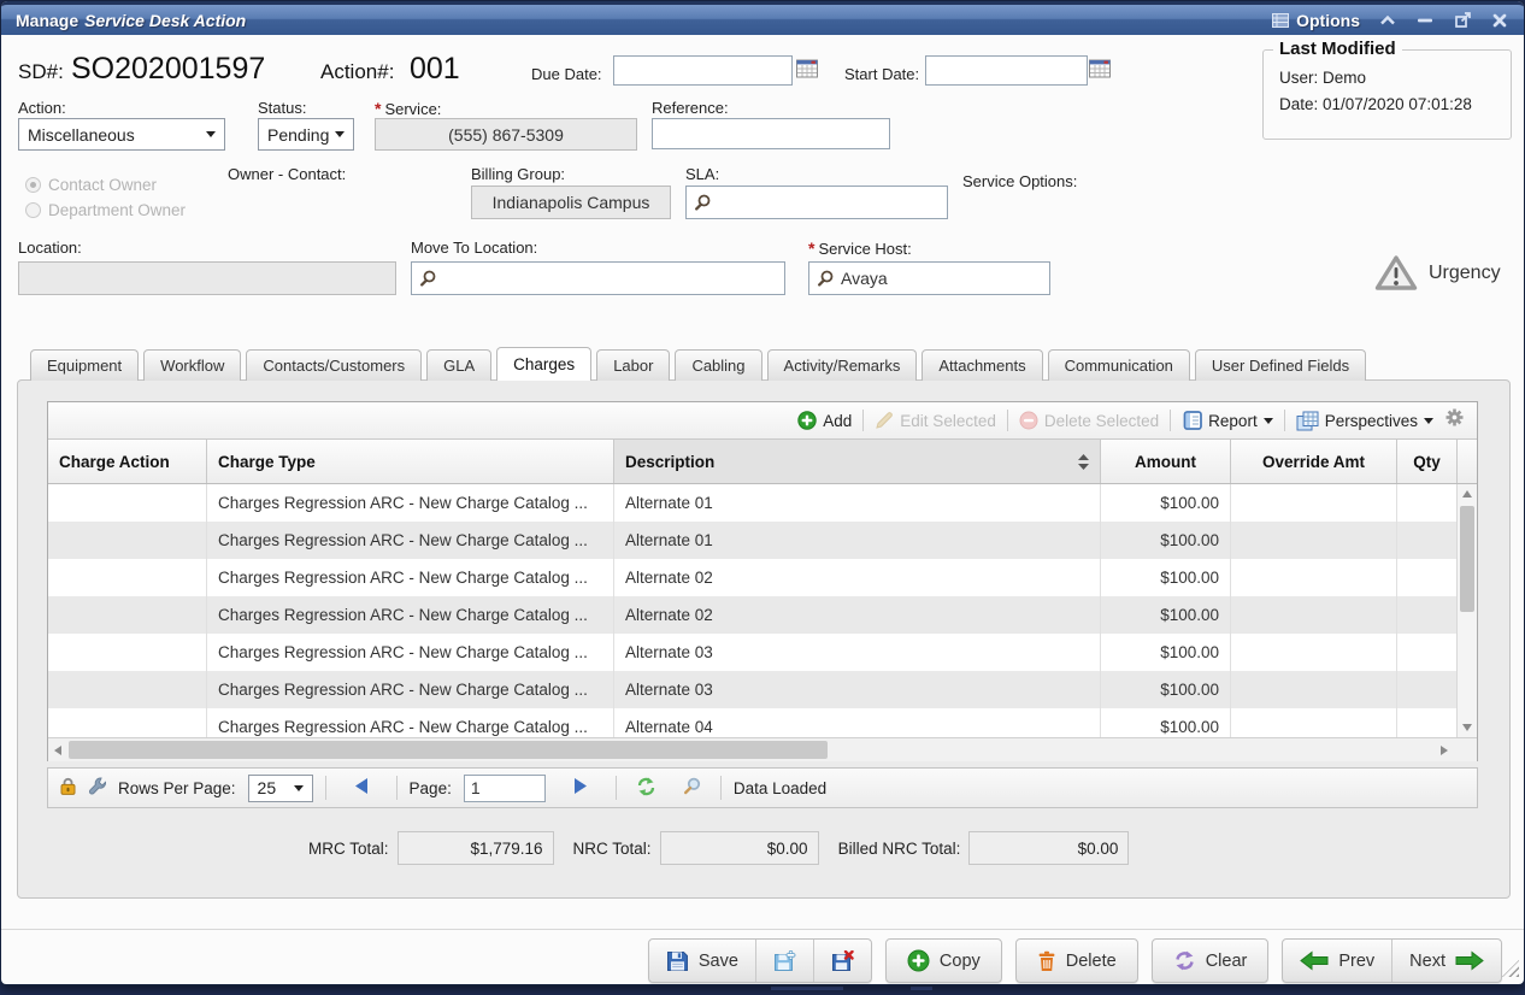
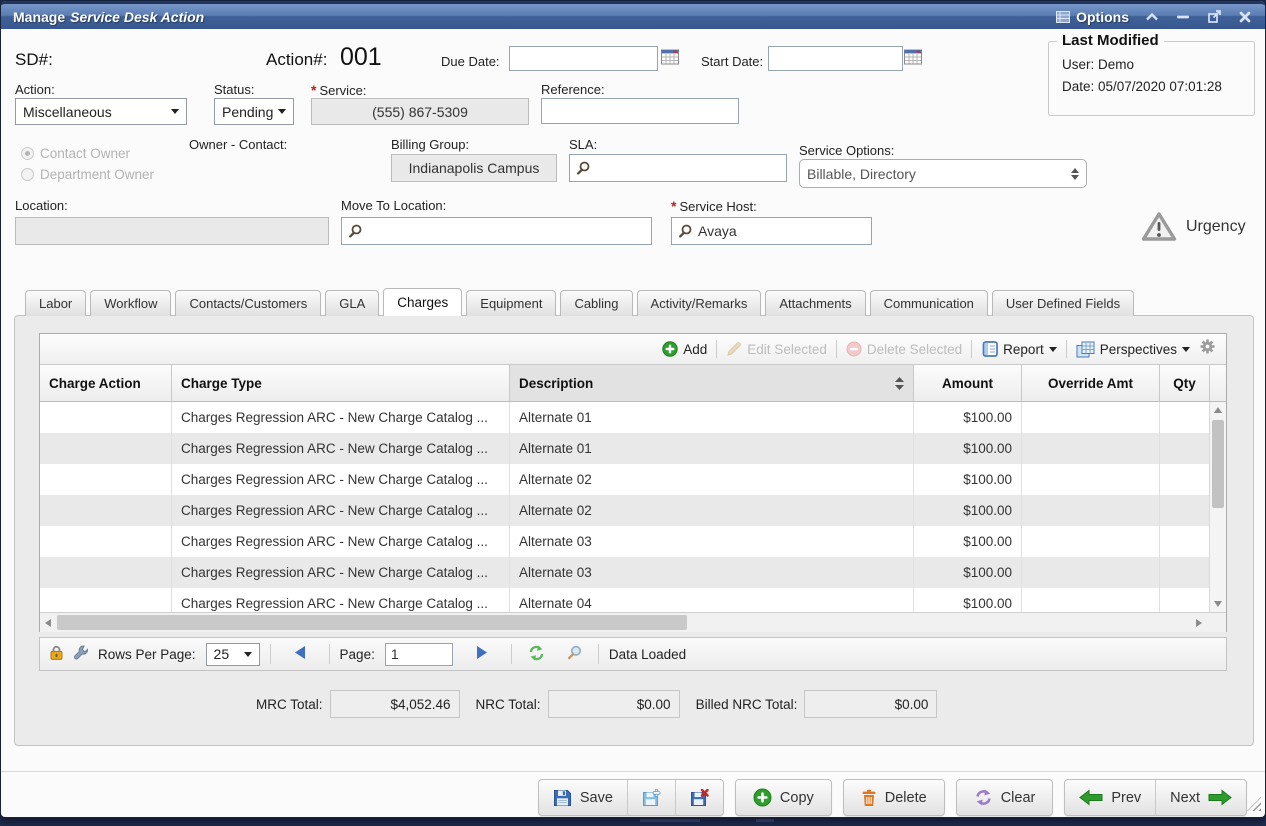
  Manage
  Service Desk Action
  Options
  SD#:
- SO202001597
  Action#:
  001
  Due Date:
  Start Date:
  Last Modified
  User: Demo
- Date: 01/07/2020 07:01:28
+ Date: 05/07/2020 07:01:28
  Action:
  Miscellaneous
  Status:
  Pending
  * Service:
  (555) 867-5309
  Reference:
  Contact Owner
  Department Owner
  Owner - Contact:
  Billing Group:
  Indianapolis Campus
  SLA:
  Service Options:
+ Billable, Directory
  Location:
  Move To Location:
  * Service Host:
  Avaya
  Urgency
- Equipment
+ Labor
  Workflow
  Contacts/Customers
  GLA
  Charges
- Labor
+ Equipment
  Cabling
  Activity/Remarks
  Attachments
  Communication
  User Defined Fields
  Add
  Edit Selected
  Delete Selected
  Report
  Perspectives
  Charge Action
  Charge Type
  Description
  Amount
  Override Amt
  Qty
  Charges Regression ARC - New Charge Catalog ...
  Alternate 01
  $100.00
  Charges Regression ARC - New Charge Catalog ...
  Alternate 01
  $100.00
  Charges Regression ARC - New Charge Catalog ...
  Alternate 02
  $100.00
  Charges Regression ARC - New Charge Catalog ...
  Alternate 02
  $100.00
  Charges Regression ARC - New Charge Catalog ...
  Alternate 03
  $100.00
  Charges Regression ARC - New Charge Catalog ...
  Alternate 03
  $100.00
  Charges Regression ARC - New Charge Catalog ...
  Alternate 04
  $100.00
  Rows Per Page:
  25
  Page:
  1
  Data Loaded
  MRC Total:
- $1,779.16
+ $4,052.46
  NRC Total:
  $0.00
  Billed NRC Total:
  $0.00
  Save
  Copy
  Delete
  Clear
  Prev
  Next
